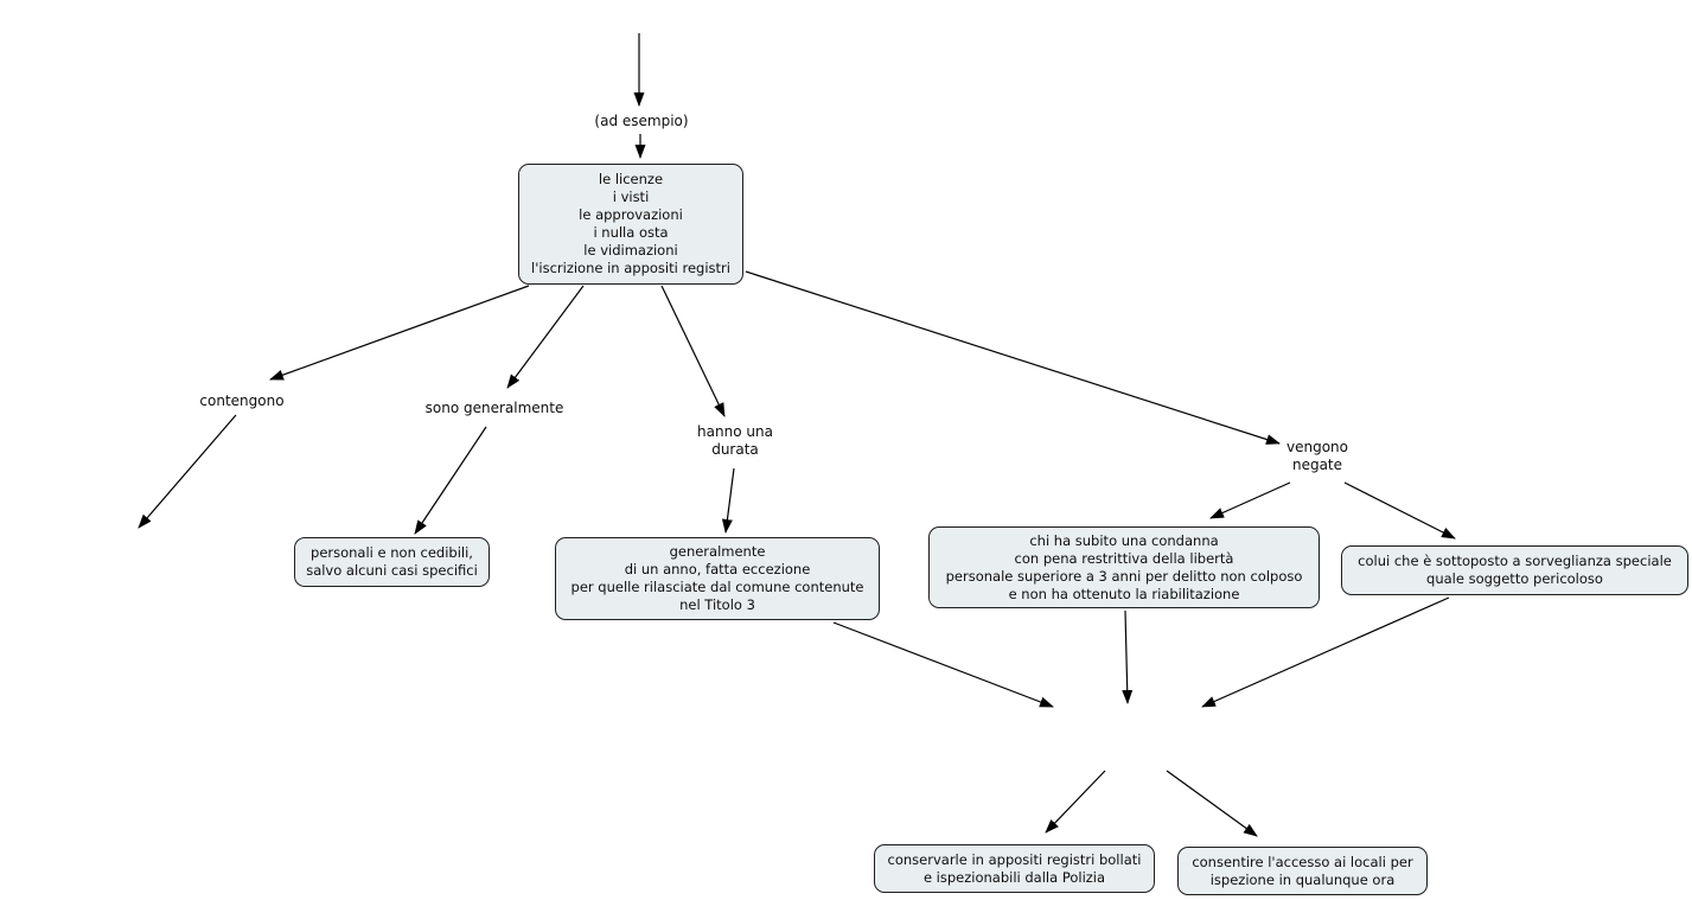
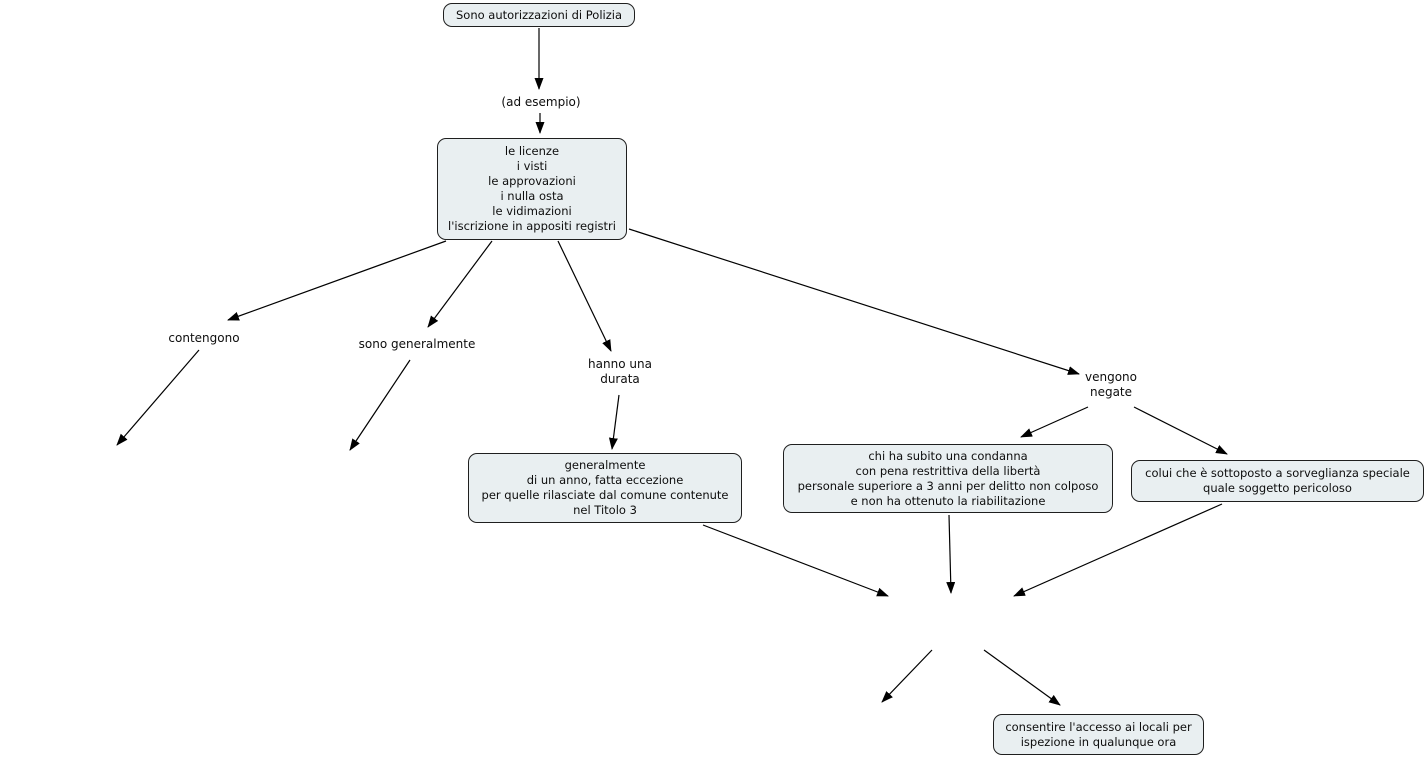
+ Sono autorizzazioni di Polizia
  le licenze
  i visti
  le approvazioni
  i nulla osta
  le vidimazioni
  l'iscrizione in appositi registri
- personali e non cedibili,
- salvo alcuni casi specifici
  generalmente
  di un anno, fatta eccezione
  per quelle rilasciate dal comune contenute
  nel Titolo 3
  chi ha subito una condanna
  con pena restrittiva della libertà
  personale superiore a 3 anni per delitto non colposo
  e non ha ottenuto la riabilitazione
  colui che è sottoposto a sorveglianza speciale
  quale soggetto pericoloso
- conservarle in appositi registri bollati
- e ispezionabili dalla Polizia
  consentire l'accesso ai locali per
  ispezione in qualunque ora
  (ad esempio)
  contengono
  sono generalmente
  hanno una
  durata
  vengono
  negate
